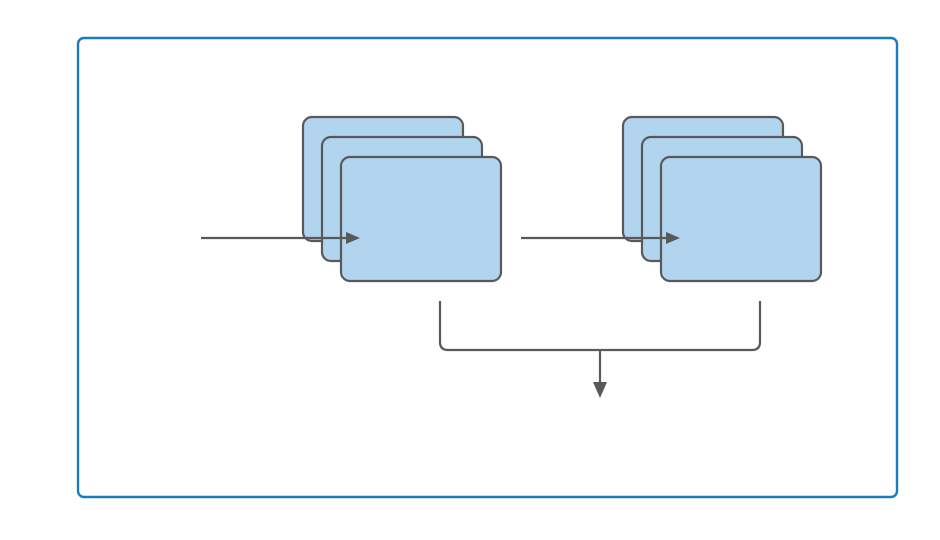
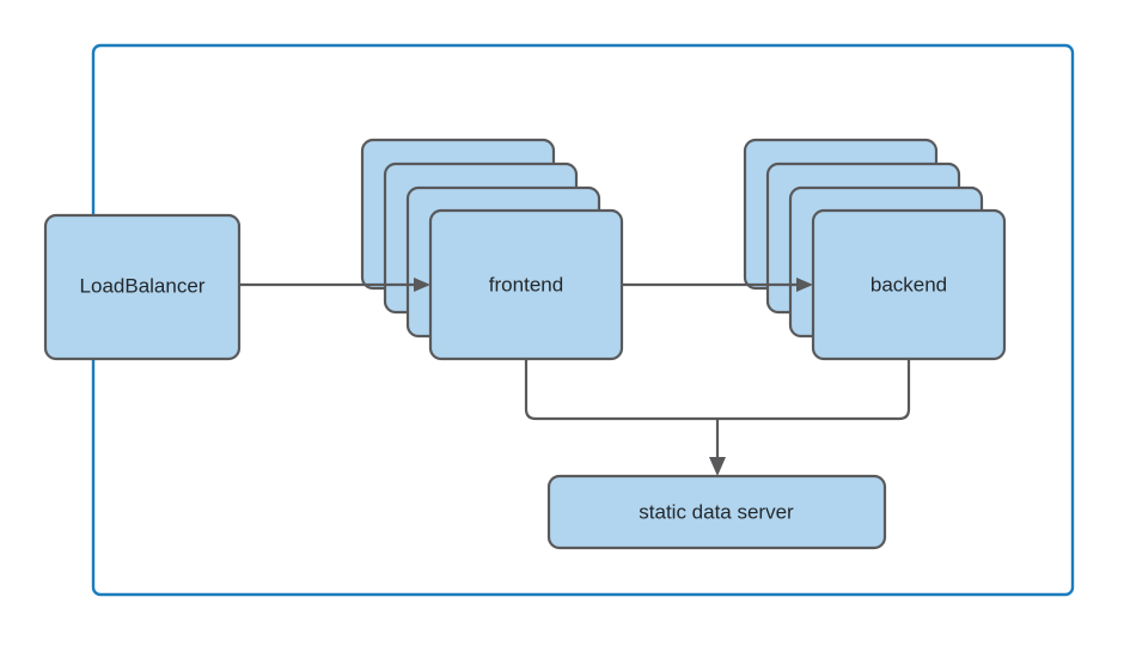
+ LoadBalancer
+ frontend
+ backend
+ static data server
